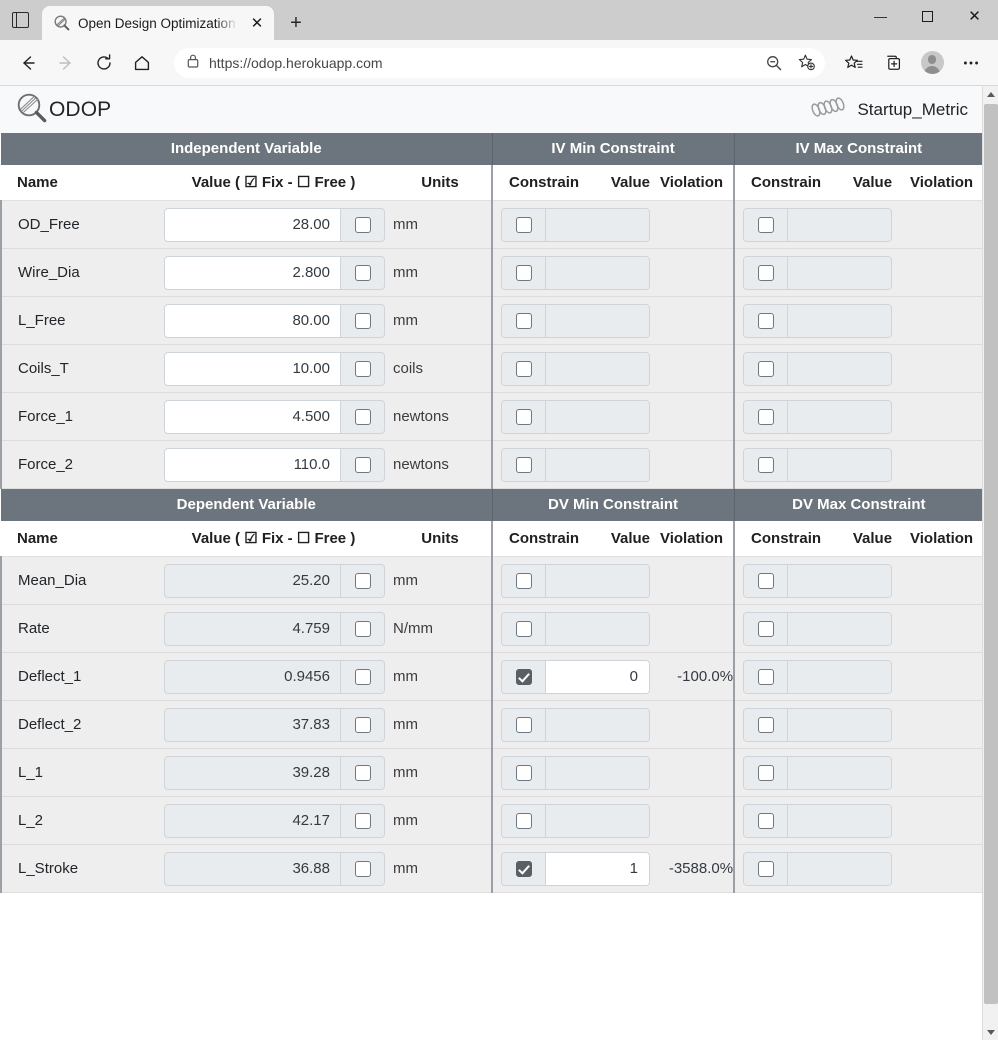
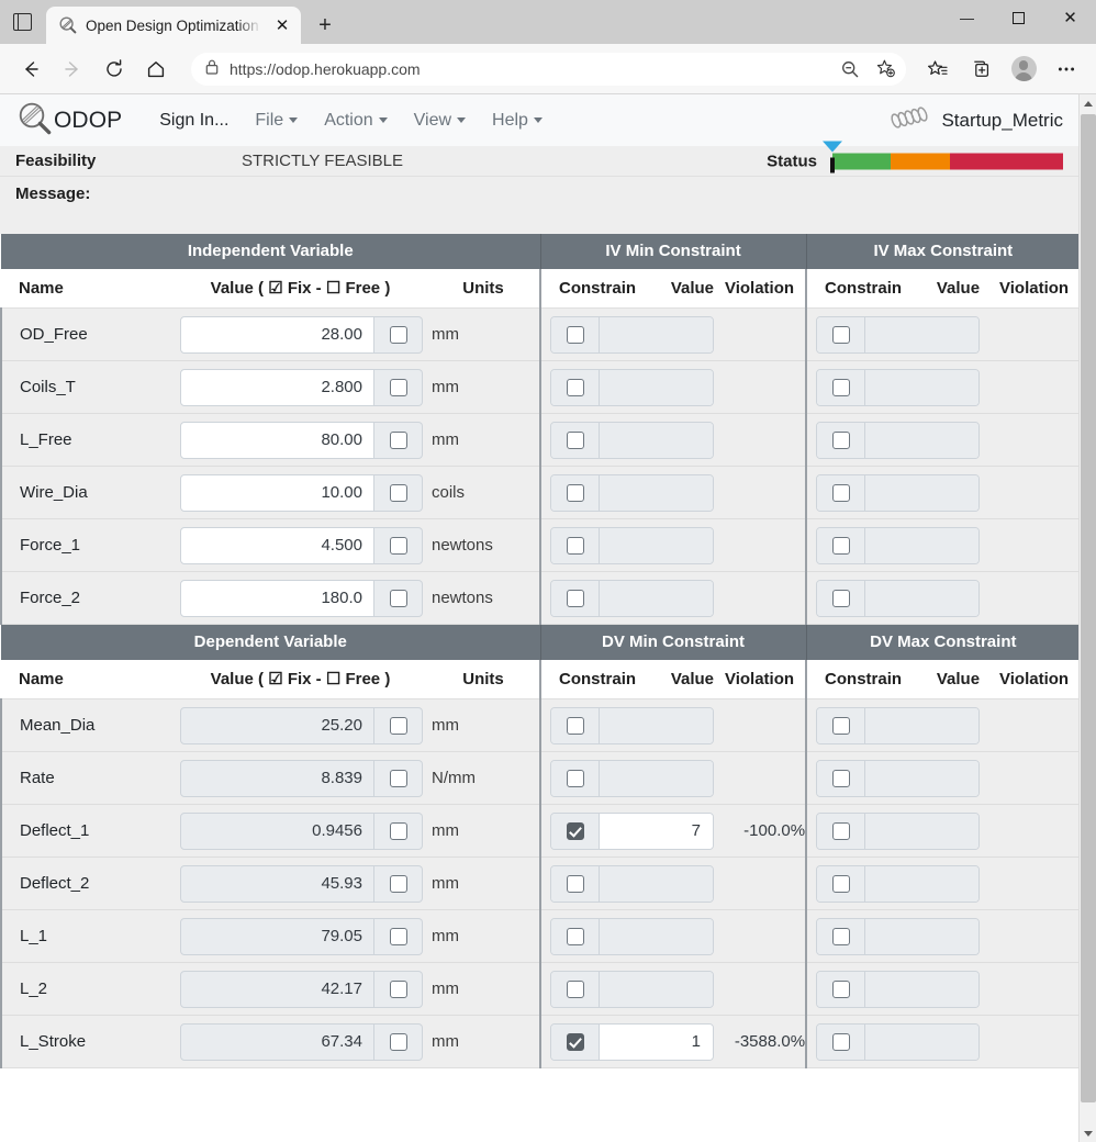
  Open Design Optimization
  ✕
  +
  —
  ✕
  https://odop.herokuapp.com
  ODOP
+ Sign In...
+ File
+ Action
+ View
+ Help
  Startup_Metric
+ Feasibility
+ STRICTLY FEASIBLE
+ Status
+ Message:
  Independent Variable	IV Min Constraint	IV Max Constraint
  Name	Value ( ☑ Fix - ☐ Free )	Units	Constrain	Value	Violation	Constrain	Value	Violation
  OD_Free	28.00	mm
- Wire_Dia	2.800	mm
+ Coils_T	2.800	mm
  L_Free	80.00	mm
- Coils_T	10.00	coils
+ Wire_Dia	10.00	coils
  Force_1	4.500	newtons
- Force_2	110.0	newtons
+ Force_2	180.0	newtons
  Dependent Variable	DV Min Constraint	DV Max Constraint
  Name	Value ( ☑ Fix - ☐ Free )	Units	Constrain	Value	Violation	Constrain	Value	Violation
  Mean_Dia	25.20	mm
- Rate	4.759	N/mm
+ Rate	8.839	N/mm
- Deflect_1	0.9456	mm	0	-100.0%
+ Deflect_1	0.9456	mm	7	-100.0%
- Deflect_2	37.83	mm
+ Deflect_2	45.93	mm
- L_1	39.28	mm
+ L_1	79.05	mm
  L_2	42.17	mm
- L_Stroke	36.88	mm	1	-3588.0%
+ L_Stroke	67.34	mm	1	-3588.0%
